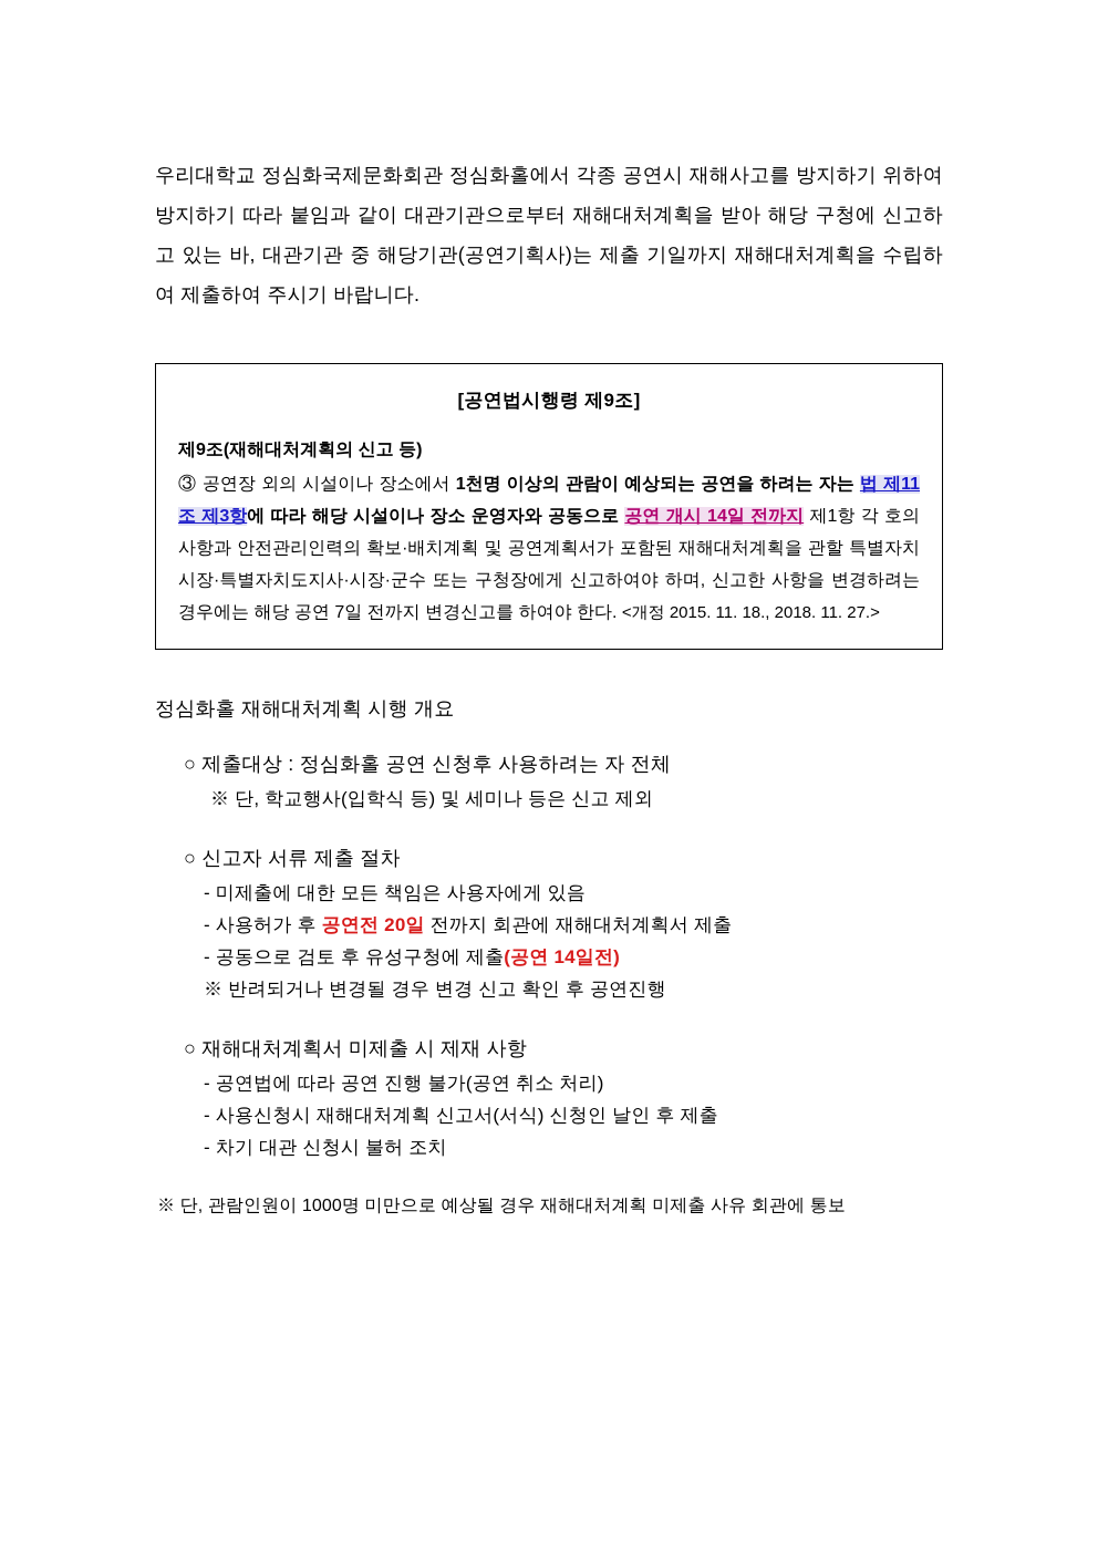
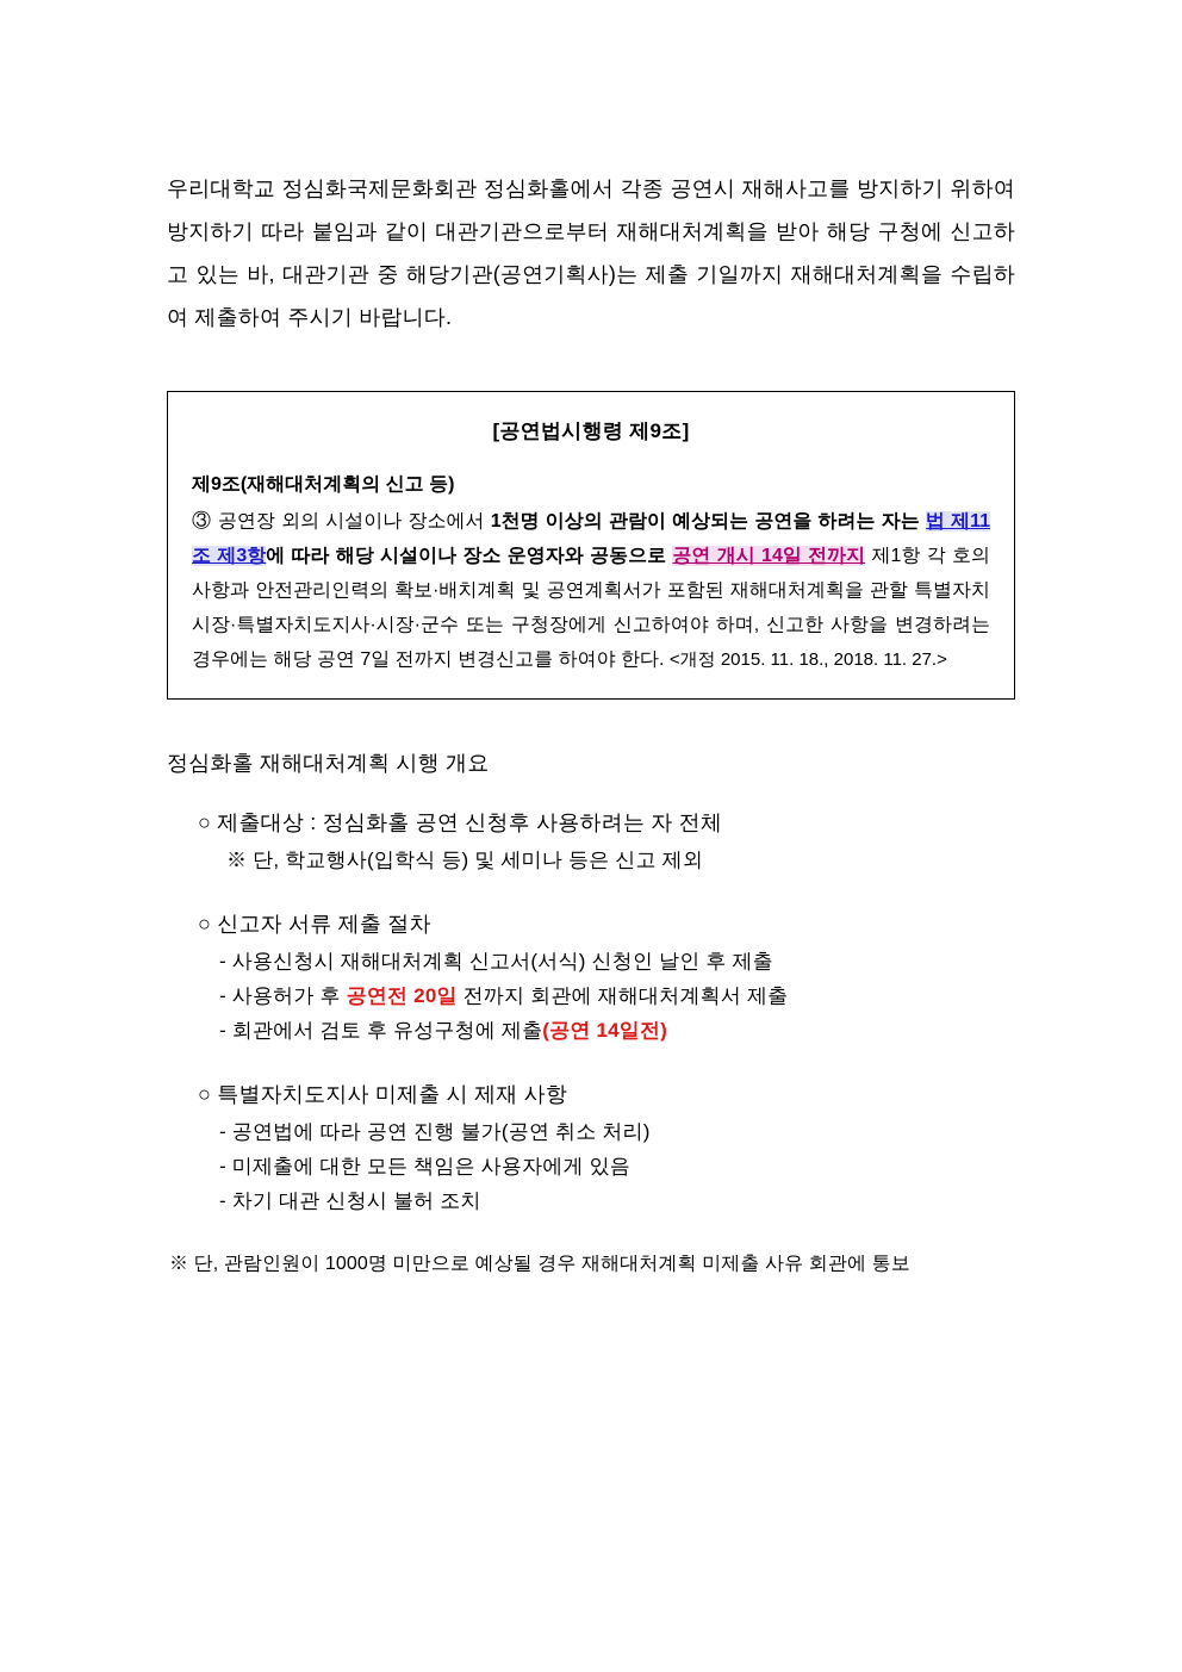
  우리대학교 정심화국제문화회관 정심화홀에서 각종 공연시 재해사고를 방지하기 위하여 방지하기 따라 붙임과 같이 대관기관으로부터 재해대처계획을 받아 해당 구청에 신고하고 있는 바, 대관기관 중 해당기관(공연기획사)는 제출 기일까지 재해대처계획을 수립하여 제출하여 주시기 바랍니다.
  [공연법시행령 제9조]
  제9조(재해대처계획의 신고 등)
  ③ 공연장 외의 시설이나 장소에서 1천명 이상의 관람이 예상되는 공연을 하려는 자는 법 제11조 제3항에 따라 해당 시설이나 장소 운영자와 공동으로 공연 개시 14일 전까지 제1항 각 호의 사항과 안전관리인력의 확보·배치계획 및 공연계획서가 포함된 재해대처계획을 관할 특별자치시장·특별자치도지사·시장·군수 또는 구청장에게 신고하여야 하며, 신고한 사항을 변경하려는 경우에는 해당 공연 7일 전까지 변경신고를 하여야 한다. <개정 2015. 11. 18., 2018. 11. 27.>
  정심화홀 재해대처계획 시행 개요
  ○ 제출대상 : 정심화홀 공연 신청후 사용하려는 자 전체
  ※ 단, 학교행사(입학식 등) 및 세미나 등은 신고 제외
  ○ 신고자 서류 제출 절차
- - 미제출에 대한 모든 책임은 사용자에게 있음
+ - 사용신청시 재해대처계획 신고서(서식) 신청인 날인 후 제출
  - 사용허가 후 공연전 20일 전까지 회관에 재해대처계획서 제출
- - 공동으로 검토 후 유성구청에 제출(공연 14일전)
+ - 회관에서 검토 후 유성구청에 제출(공연 14일전)
- ※ 반려되거나 변경될 경우 변경 신고 확인 후 공연진행
- ○ 재해대처계획서 미제출 시 제재 사항
+ ○ 특별자치도지사 미제출 시 제재 사항
  - 공연법에 따라 공연 진행 불가(공연 취소 처리)
- - 사용신청시 재해대처계획 신고서(서식) 신청인 날인 후 제출
+ - 미제출에 대한 모든 책임은 사용자에게 있음
  - 차기 대관 신청시 불허 조치
  ※ 단, 관람인원이 1000명 미만으로 예상될 경우 재해대처계획 미제출 사유 회관에 통보
